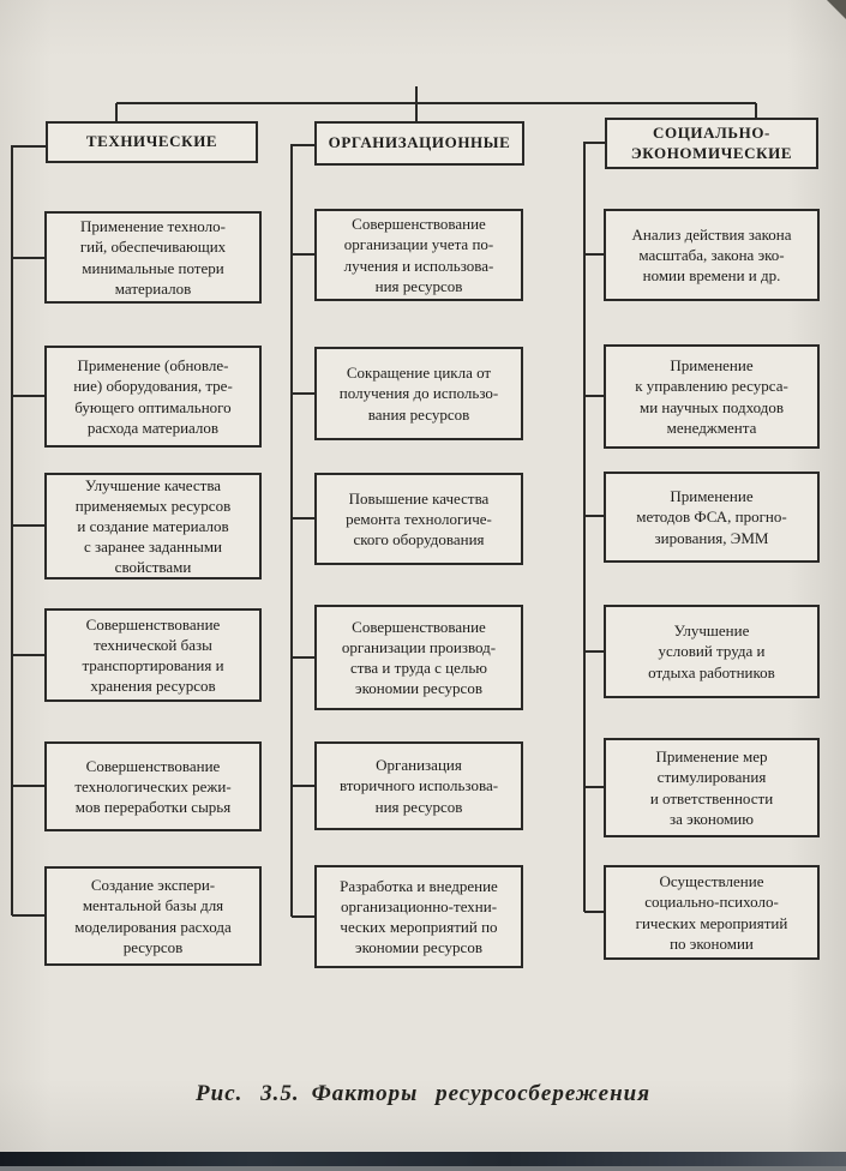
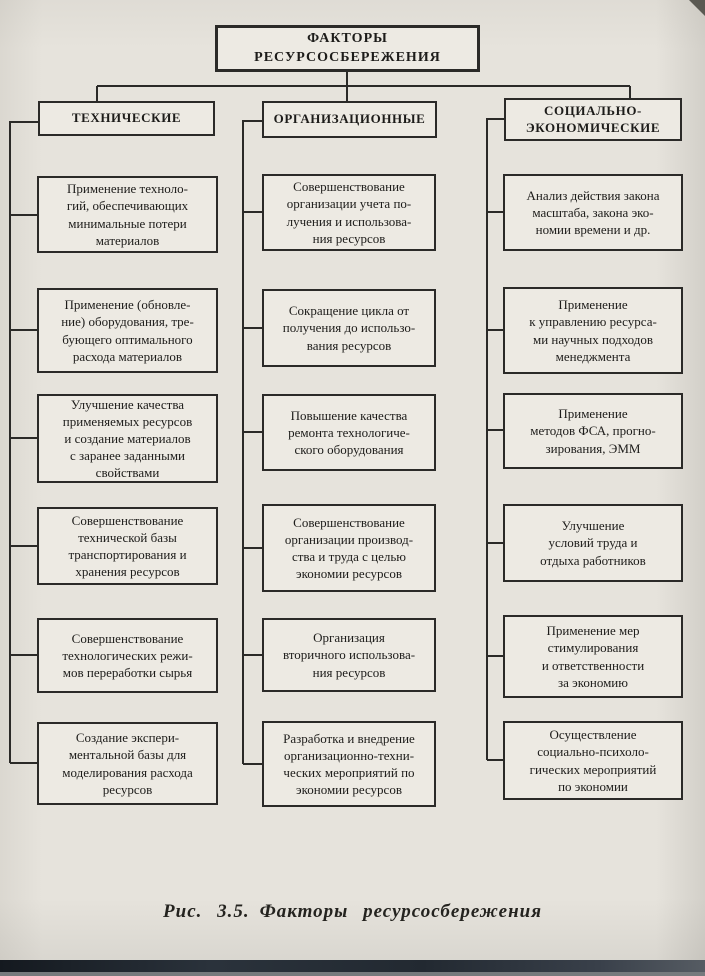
+ ФАКТОРЫ РЕСУРСОСБЕРЕЖЕНИЯ
  ТЕХНИЧЕСКИЕ
  ОРГАНИЗАЦИОННЫЕ
  СОЦИАЛЬНО-
  ЭКОНОМИЧЕСКИЕ
  Применение техноло-
  гий, обеспечивающих
  минимальные потери
  материалов
  Применение (обновле-
  ние) оборудования, тре-
  бующего оптимального
  расхода материалов
  Улучшение качества
  применяемых ресурсов
  и создание материалов
  с заранее заданными
  свойствами
  Совершенствование
  технической базы
  транспортирования и
  хранения ресурсов
  Совершенствование
  технологических режи-
  мов переработки сырья
  Создание экспери-
  ментальной базы для
  моделирования расхода
  ресурсов
  Совершенствование
  организации учета по-
  лучения и использова-
  ния ресурсов
  Сокращение цикла от
  получения до использо-
  вания ресурсов
  Повышение качества
  ремонта технологиче-
  ского оборудования
  Совершенствование
  организации производ-
  ства и труда с целью
  экономии ресурсов
  Организация
  вторичного использова-
  ния ресурсов
  Разработка и внедрение
  организационно-техни-
  ческих мероприятий по
  экономии ресурсов
  Анализ действия закона
  масштаба, закона эко-
  номии времени и др.
  Применение
  к управлению ресурса-
  ми научных подходов
  менеджмента
  Применение
  методов ФСА, прогно-
  зирования, ЭММ
  Улучшение
  условий труда и
  отдыха работников
  Применение мер
  стимулирования
  и ответственности
  за экономию
  Осуществление
  социально-психоло-
  гических мероприятий
  по экономии
  Рис. 3.5. Факторы ресурсосбережения
